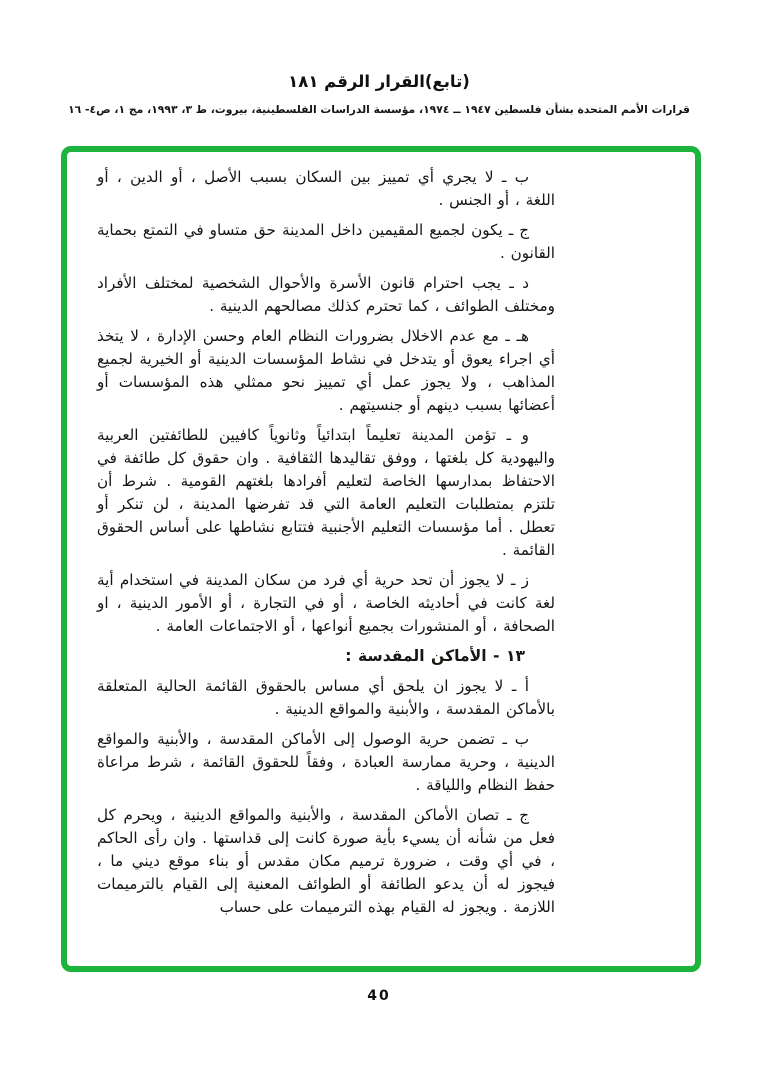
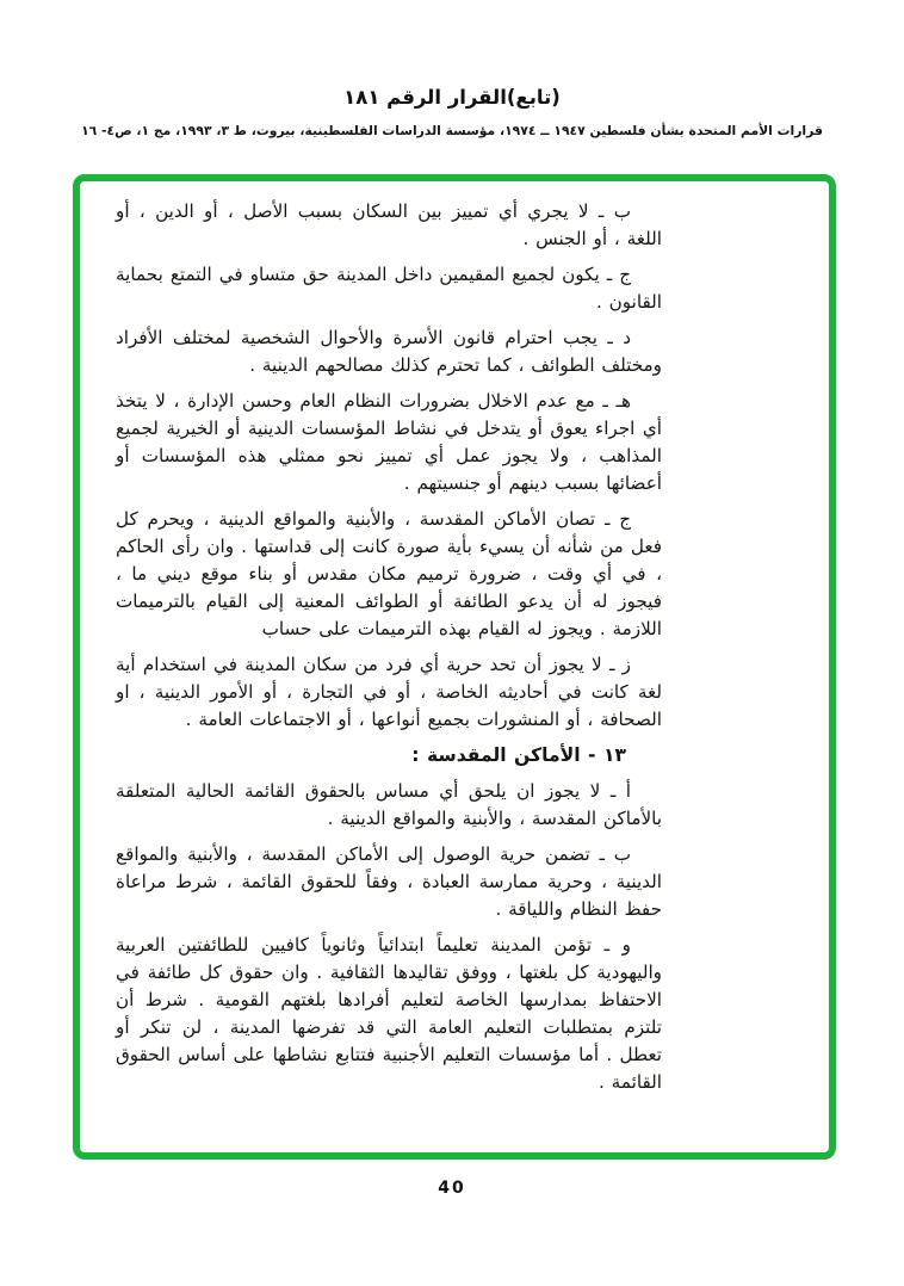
  (تابع)القرار الرقم ١٨١
  قرارات الأمم المتحدة بشأن فلسطين ١٩٤٧ ــ ١٩٧٤، مؤسسة الدراسات الفلسطينية، بيروت، ط ٣، ١٩٩٣، مج ١، ص٤- ١٦
  ب ـ لا يجري أي تمييز بين السكان بسبب الأصل ، أو الدين ، أو اللغة ، أو الجنس .
  ج ـ يكون لجميع المقيمين داخل المدينة حق متساو في التمتع بحماية القانون .
  د ـ يجب احترام قانون الأسرة والأحوال الشخصية لمختلف الأفراد ومختلف الطوائف ، كما تحترم كذلك مصالحهم الدينية .
  هـ ـ مع عدم الاخلال بضرورات النظام العام وحسن الإدارة ، لا يتخذ أي اجراء يعوق أو يتدخل في نشاط المؤسسات الدينية أو الخيرية لجميع المذاهب ، ولا يجوز عمل أي تمييز نحو ممثلي هذه المؤسسات أو أعضائها بسبب دينهم أو جنسيتهم .
- و ـ تؤمن المدينة تعليماً ابتدائياً وثانوياً كافيين للطائفتين العربية واليهودية كل بلغتها ، ووفق تقاليدها الثقافية . وان حقوق كل طائفة في الاحتفاظ بمدارسها الخاصة لتعليم أفرادها بلغتهم القومية . شرط أن تلتزم بمتطلبات التعليم العامة التي قد تفرضها المدينة ، لن تنكر أو تعطل . أما مؤسسات التعليم الأجنبية فتتابع نشاطها على أساس الحقوق القائمة .
+ ج ـ تصان الأماكن المقدسة ، والأبنية والمواقع الدينية ، ويحرم كل فعل من شأنه أن يسيء بأية صورة كانت إلى قداستها . وان رأى الحاكم ، في أي وقت ، ضرورة ترميم مكان مقدس أو بناء موقع ديني ما ، فيجوز له أن يدعو الطائفة أو الطوائف المعنية إلى القيام بالترميمات اللازمة . ويجوز له القيام بهذه الترميمات على حساب
  ز ـ لا يجوز أن تحد حرية أي فرد من سكان المدينة في استخدام أية لغة كانت في أحاديثه الخاصة ، أو في التجارة ، أو الأمور الدينية ، او الصحافة ، أو المنشورات بجميع أنواعها ، أو الاجتماعات العامة .
  ١٣ - الأماكن المقدسة :
  أ ـ لا يجوز ان يلحق أي مساس بالحقوق القائمة الحالية المتعلقة بالأماكن المقدسة ، والأبنية والمواقع الدينية .
  ب ـ تضمن حرية الوصول إلى الأماكن المقدسة ، والأبنية والمواقع الدينية ، وحرية ممارسة العبادة ، وفقاً للحقوق القائمة ، شرط مراعاة حفظ النظام واللياقة .
- ج ـ تصان الأماكن المقدسة ، والأبنية والمواقع الدينية ، ويحرم كل فعل من شأنه أن يسيء بأية صورة كانت إلى قداستها . وان رأى الحاكم ، في أي وقت ، ضرورة ترميم مكان مقدس أو بناء موقع ديني ما ، فيجوز له أن يدعو الطائفة أو الطوائف المعنية إلى القيام بالترميمات اللازمة . ويجوز له القيام بهذه الترميمات على حساب
+ و ـ تؤمن المدينة تعليماً ابتدائياً وثانوياً كافيين للطائفتين العربية واليهودية كل بلغتها ، ووفق تقاليدها الثقافية . وان حقوق كل طائفة في الاحتفاظ بمدارسها الخاصة لتعليم أفرادها بلغتهم القومية . شرط أن تلتزم بمتطلبات التعليم العامة التي قد تفرضها المدينة ، لن تنكر أو تعطل . أما مؤسسات التعليم الأجنبية فتتابع نشاطها على أساس الحقوق القائمة .
  40
